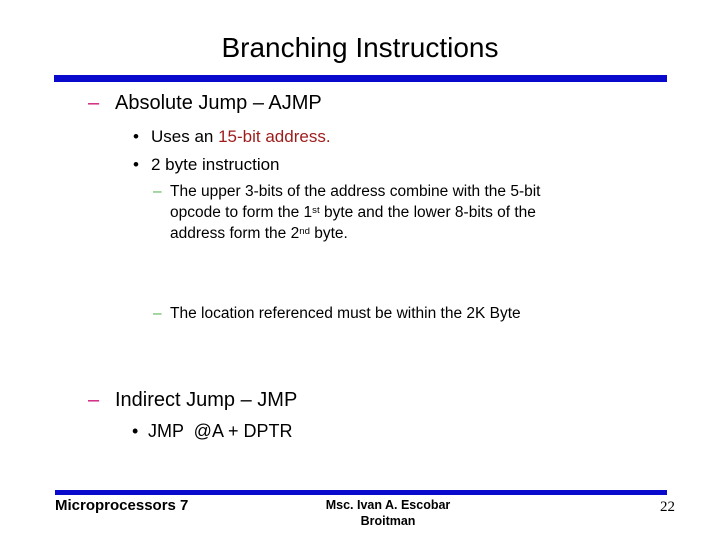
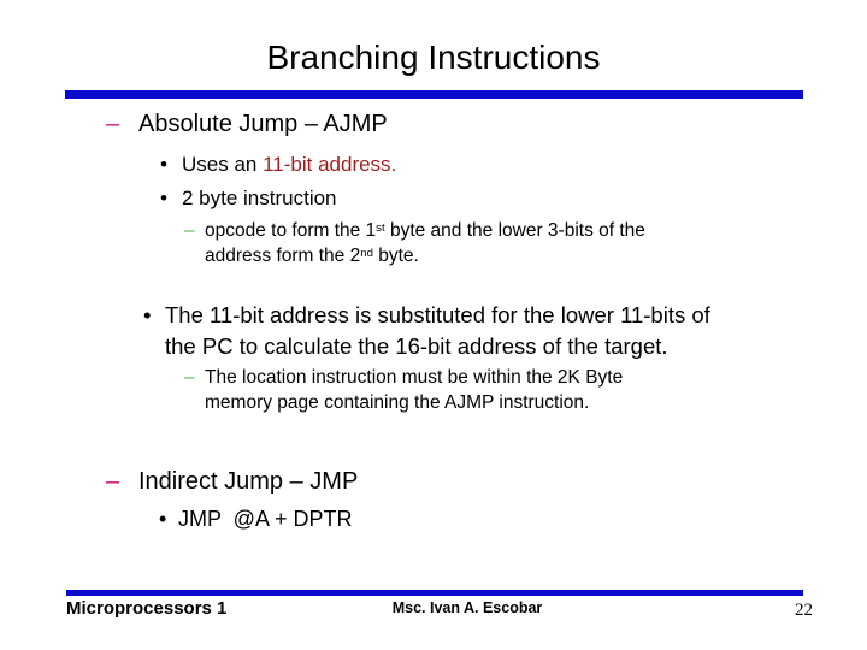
  Branching Instructions
  – Absolute Jump – AJMP
- • Uses an 15-bit address.
+ • Uses an 11-bit address.
  • 2 byte instruction
  –
- The upper 3-bits of the address combine with the 5-bit
- opcode to form the 1st byte and the lower 8-bits of the
+ opcode to form the 1st byte and the lower 3-bits of the
  address form the 2nd byte.
+ •
+ The 11-bit address is substituted for the lower 11-bits of
+ the PC to calculate the 16-bit address of the target.
  –
- The location referenced must be within the 2K Byte
+ The location instruction must be within the 2K Byte
+ memory page containing the AJMP instruction.
  – Indirect Jump – JMP
  • JMP @A + DPTR
- Microprocessors 7
+ Microprocessors 1
  Msc. Ivan A. Escobar
- Broitman
  22
